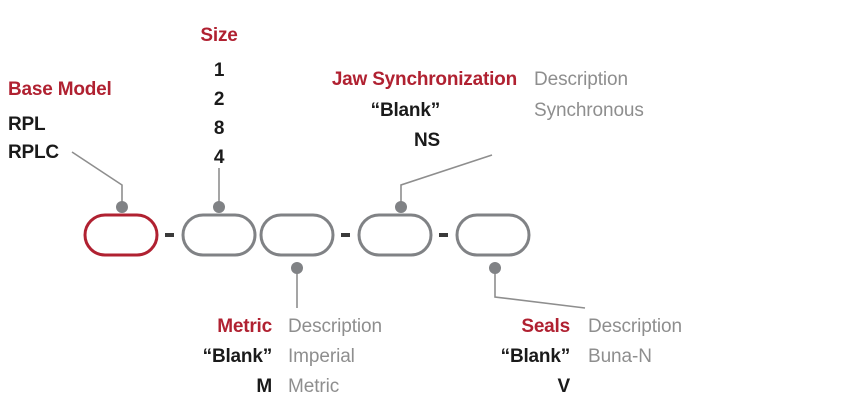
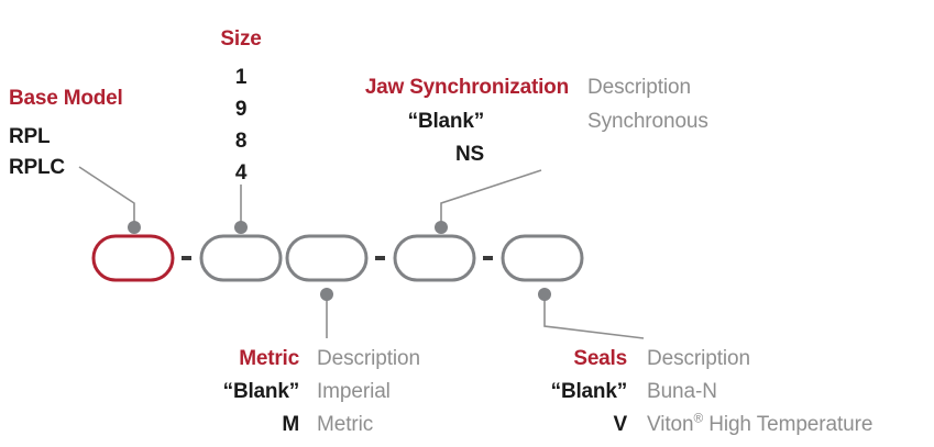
  Base Model
  RPL
  RPLC
  Size
  1
- 2
+ 9
  8
  4
  Jaw Synchronization
  Description
  “Blank”
  Synchronous
  NS
  Metric
  Description
  “Blank”
  Imperial
  M
  Metric
  Seals
  Description
  “Blank”
  Buna-N
  V
+ Viton® High Temperature
